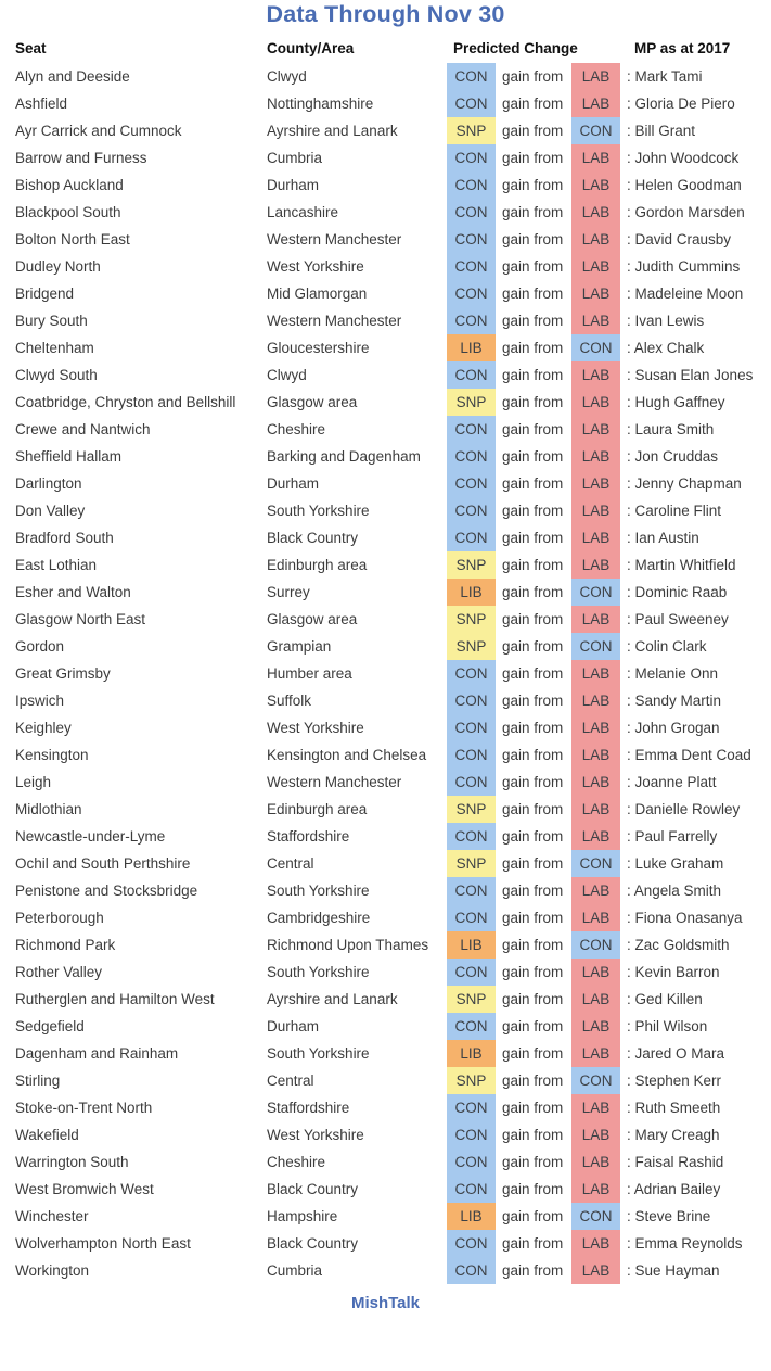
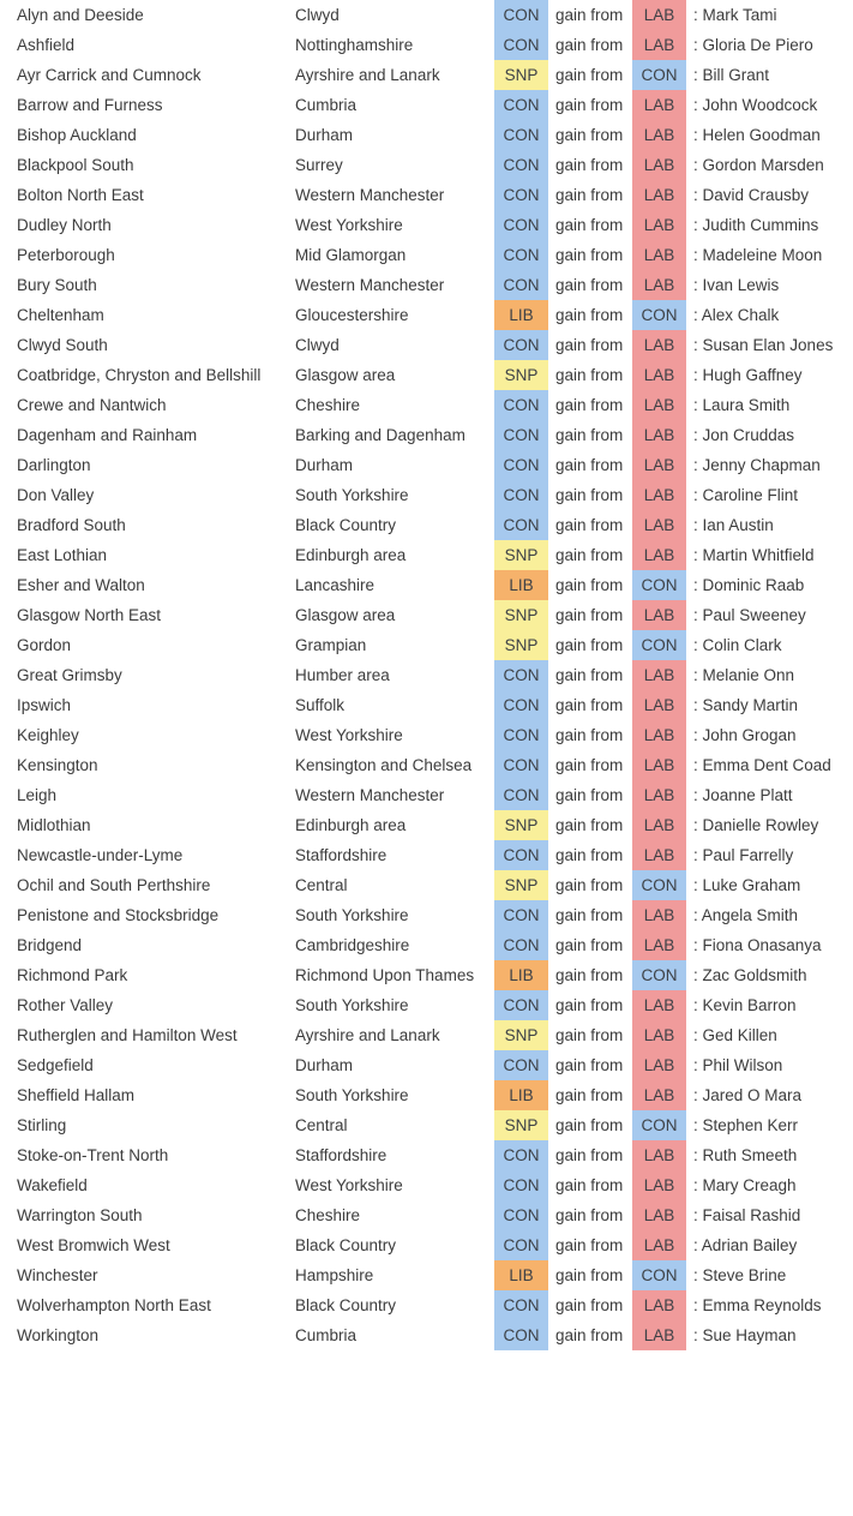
- Data Through Nov 30
- Seat
- County/Area
- Predicted Change
- MP as at 2017
  Alyn and Deeside
  Clwyd
  CON
  gain from
  LAB
  : Mark Tami
  Ashfield
  Nottinghamshire
  CON
  gain from
  LAB
  : Gloria De Piero
  Ayr Carrick and Cumnock
  Ayrshire and Lanark
  SNP
  gain from
  CON
  : Bill Grant
  Barrow and Furness
  Cumbria
  CON
  gain from
  LAB
  : John Woodcock
  Bishop Auckland
  Durham
  CON
  gain from
  LAB
  : Helen Goodman
  Blackpool South
- Lancashire
+ Surrey
  CON
  gain from
  LAB
  : Gordon Marsden
  Bolton North East
  Western Manchester
  CON
  gain from
  LAB
  : David Crausby
  Dudley North
  West Yorkshire
  CON
  gain from
  LAB
  : Judith Cummins
- Bridgend
+ Peterborough
  Mid Glamorgan
  CON
  gain from
  LAB
  : Madeleine Moon
  Bury South
  Western Manchester
  CON
  gain from
  LAB
  : Ivan Lewis
  Cheltenham
  Gloucestershire
  LIB
  gain from
  CON
  : Alex Chalk
  Clwyd South
  Clwyd
  CON
  gain from
  LAB
  : Susan Elan Jones
  Coatbridge, Chryston and Bellshill
  Glasgow area
  SNP
  gain from
  LAB
  : Hugh Gaffney
  Crewe and Nantwich
  Cheshire
  CON
  gain from
  LAB
  : Laura Smith
- Sheffield Hallam
+ Dagenham and Rainham
  Barking and Dagenham
  CON
  gain from
  LAB
  : Jon Cruddas
  Darlington
  Durham
  CON
  gain from
  LAB
  : Jenny Chapman
  Don Valley
  South Yorkshire
  CON
  gain from
  LAB
  : Caroline Flint
  Bradford South
  Black Country
  CON
  gain from
  LAB
  : Ian Austin
  East Lothian
  Edinburgh area
  SNP
  gain from
  LAB
  : Martin Whitfield
  Esher and Walton
- Surrey
+ Lancashire
  LIB
  gain from
  CON
  : Dominic Raab
  Glasgow North East
  Glasgow area
  SNP
  gain from
  LAB
  : Paul Sweeney
  Gordon
  Grampian
  SNP
  gain from
  CON
  : Colin Clark
  Great Grimsby
  Humber area
  CON
  gain from
  LAB
  : Melanie Onn
  Ipswich
  Suffolk
  CON
  gain from
  LAB
  : Sandy Martin
  Keighley
  West Yorkshire
  CON
  gain from
  LAB
  : John Grogan
  Kensington
  Kensington and Chelsea
  CON
  gain from
  LAB
  : Emma Dent Coad
  Leigh
  Western Manchester
  CON
  gain from
  LAB
  : Joanne Platt
  Midlothian
  Edinburgh area
  SNP
  gain from
  LAB
  : Danielle Rowley
  Newcastle-under-Lyme
  Staffordshire
  CON
  gain from
  LAB
  : Paul Farrelly
  Ochil and South Perthshire
  Central
  SNP
  gain from
  CON
  : Luke Graham
  Penistone and Stocksbridge
  South Yorkshire
  CON
  gain from
  LAB
  : Angela Smith
- Peterborough
+ Bridgend
  Cambridgeshire
  CON
  gain from
  LAB
  : Fiona Onasanya
  Richmond Park
  Richmond Upon Thames
  LIB
  gain from
  CON
  : Zac Goldsmith
  Rother Valley
  South Yorkshire
  CON
  gain from
  LAB
  : Kevin Barron
  Rutherglen and Hamilton West
  Ayrshire and Lanark
  SNP
  gain from
  LAB
  : Ged Killen
  Sedgefield
  Durham
  CON
  gain from
  LAB
  : Phil Wilson
- Dagenham and Rainham
+ Sheffield Hallam
  South Yorkshire
  LIB
  gain from
  LAB
  : Jared O Mara
  Stirling
  Central
  SNP
  gain from
  CON
  : Stephen Kerr
  Stoke-on-Trent North
  Staffordshire
  CON
  gain from
  LAB
  : Ruth Smeeth
  Wakefield
  West Yorkshire
  CON
  gain from
  LAB
  : Mary Creagh
  Warrington South
  Cheshire
  CON
  gain from
  LAB
  : Faisal Rashid
  West Bromwich West
  Black Country
  CON
  gain from
  LAB
  : Adrian Bailey
  Winchester
  Hampshire
  LIB
  gain from
  CON
  : Steve Brine
  Wolverhampton North East
  Black Country
  CON
  gain from
  LAB
  : Emma Reynolds
  Workington
  Cumbria
  CON
  gain from
  LAB
  : Sue Hayman
- MishTalk
